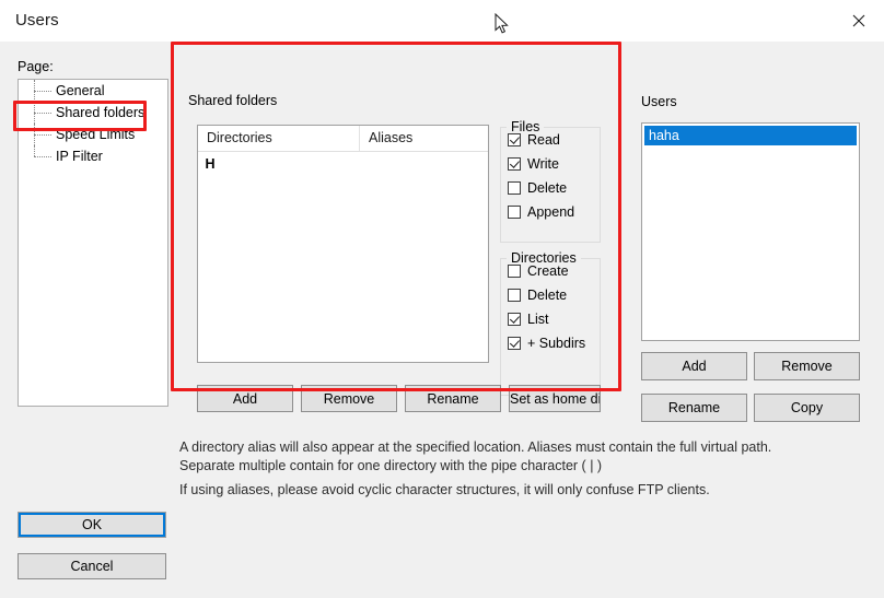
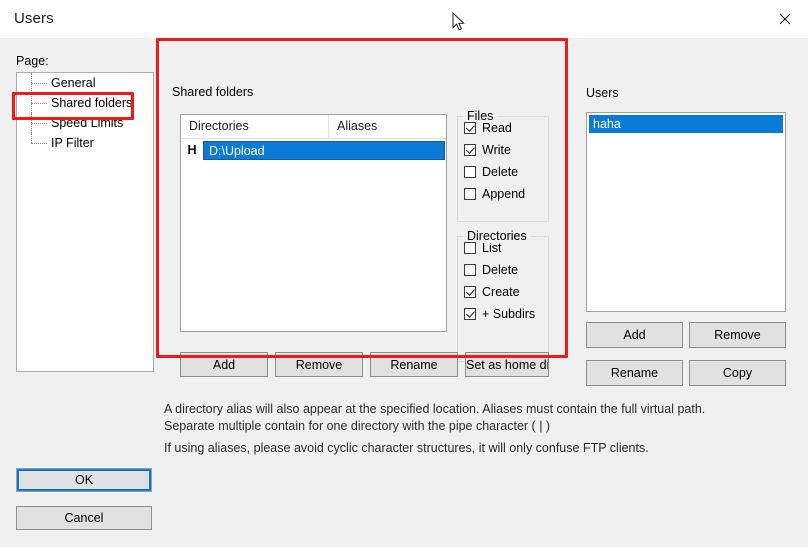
  Users
  Page:
  General
  Shared folders
  Speed Limits
  IP Filter
  Shared folders
  Directories
  Aliases
  H
+ D:\Upload
  Files
  Read
  Write
  Delete
  Append
  Directories
- Create
+ List
  Delete
- List
+ Create
  + Subdirs
  Add
  Remove
  Rename
  Set as home di
  Users
  haha
  Add
  Remove
  Rename
  Copy
  A directory alias will also appear at the specified location. Aliases must contain the full virtual path. Separate multiple contain for one directory with the pipe character ( | )
  If using aliases, please avoid cyclic character structures, it will only confuse FTP clients.
  OK
  Cancel
